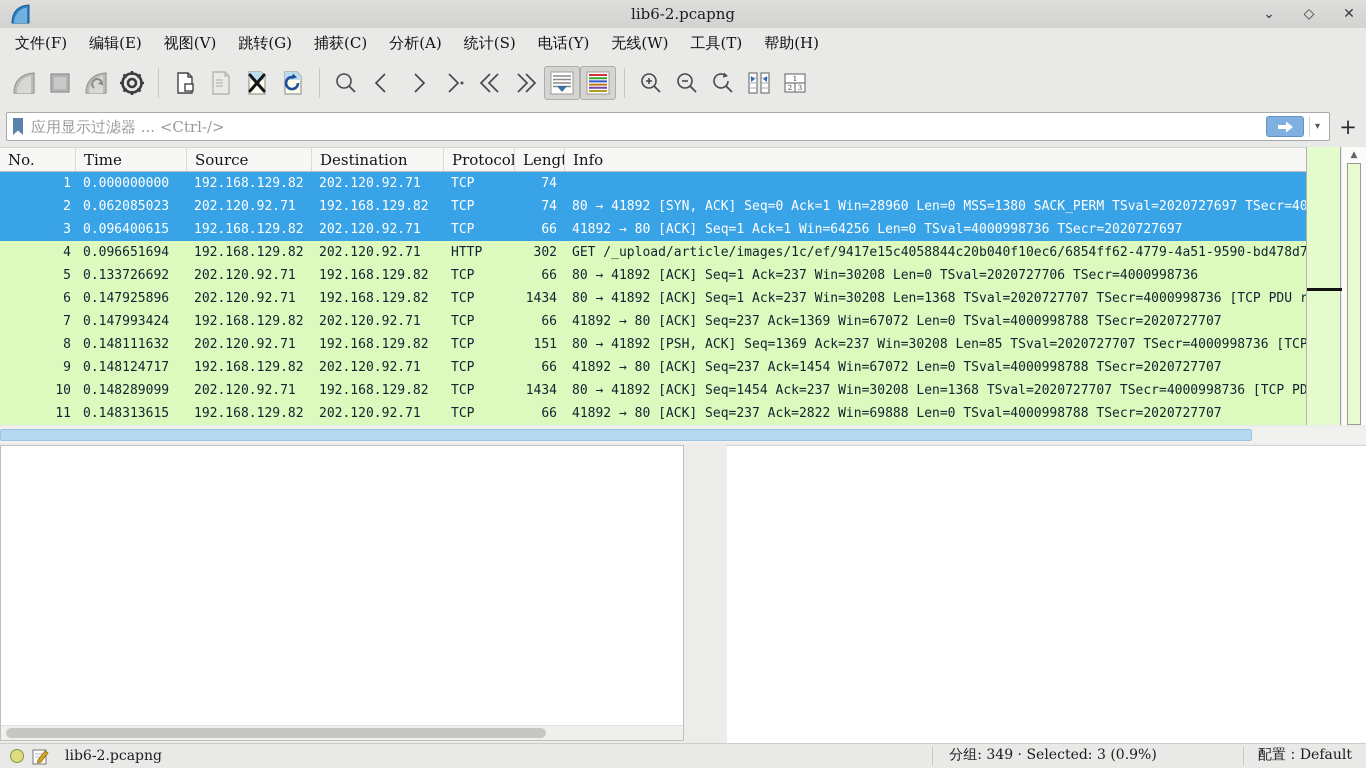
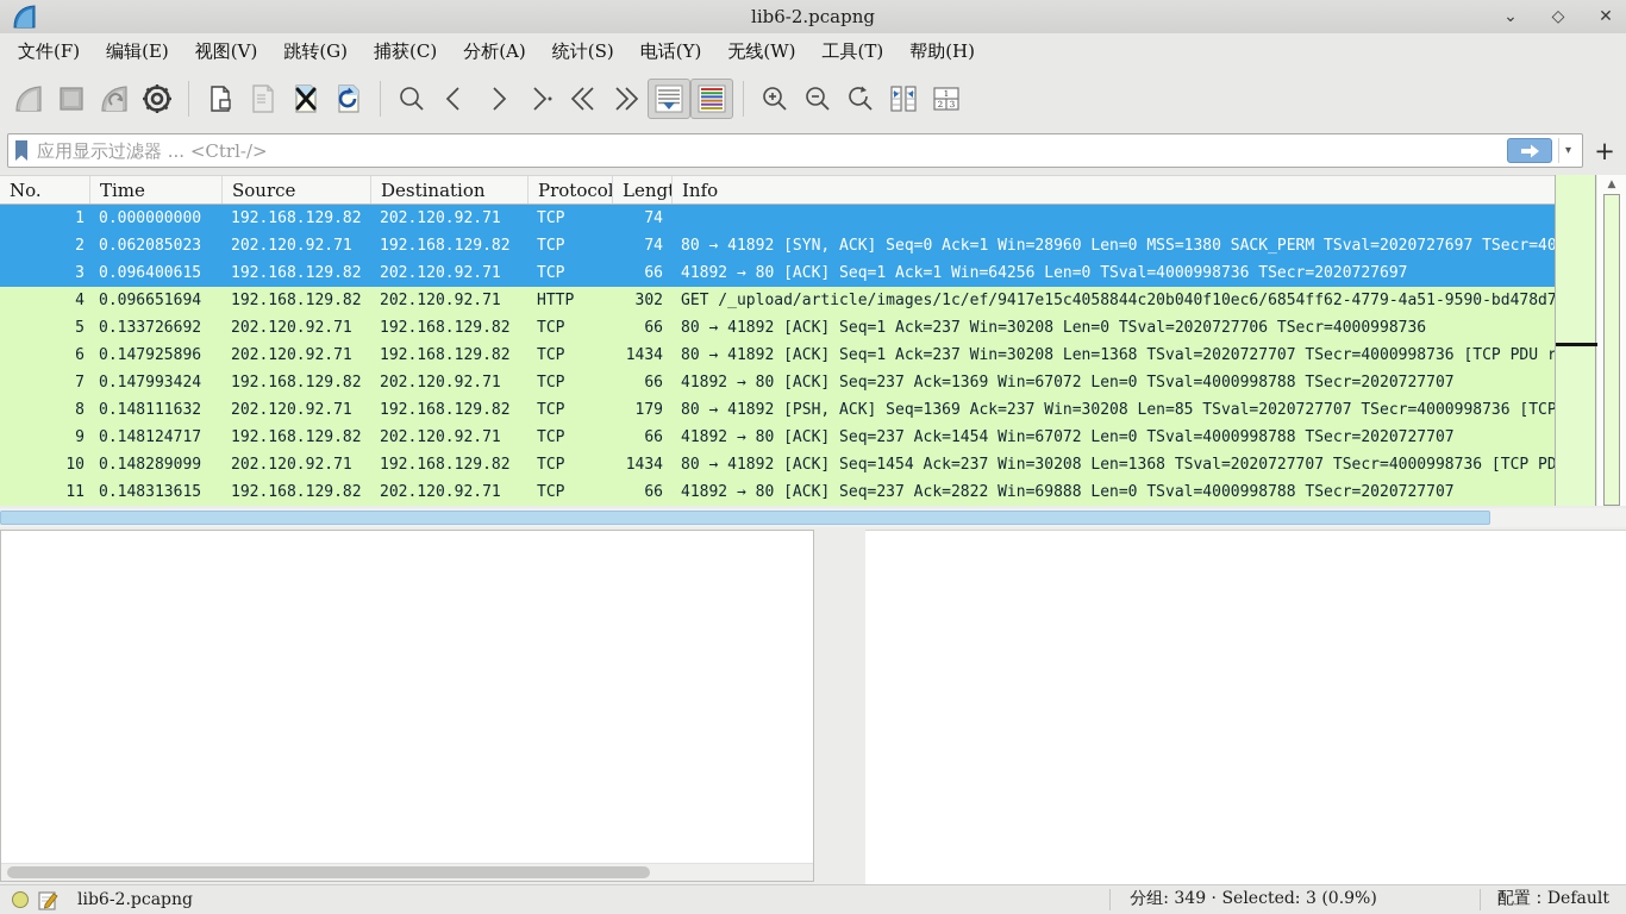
  lib6-2.pcapng
  ⌄
  ◇
  ✕
  文件(F)
  编辑(E)
  视图(V)
  跳转(G)
  捕获(C)
  分析(A)
  统计(S)
  电话(Y)
  无线(W)
  工具(T)
  帮助(H)
  1
  2
  3
  应用显示过滤器 ... <Ctrl-/>
  ▾
  +
  No.
  Time
  Source
  Destination
  Protocol
  Lengt
  Info
  1
  0.000000000
  192.168.129.82
  202.120.92.71
  TCP
  74
  2
  0.062085023
  202.120.92.71
  192.168.129.82
  TCP
  74
  80 → 41892 [SYN, ACK] Seq=0 Ack=1 Win=28960 Len=0 MSS=1380 SACK_PERM TSval=2020727697 TSecr=40
  3
  0.096400615
  192.168.129.82
  202.120.92.71
  TCP
  66
  41892 → 80 [ACK] Seq=1 Ack=1 Win=64256 Len=0 TSval=4000998736 TSecr=2020727697
  4
  0.096651694
  192.168.129.82
  202.120.92.71
  HTTP
  302
  GET /_upload/article/images/1c/ef/9417e15c4058844c20b040f10ec6/6854ff62-4779-4a51-9590-bd478d7
  5
  0.133726692
  202.120.92.71
  192.168.129.82
  TCP
  66
  80 → 41892 [ACK] Seq=1 Ack=237 Win=30208 Len=0 TSval=2020727706 TSecr=4000998736
  6
  0.147925896
  202.120.92.71
  192.168.129.82
  TCP
  1434
  80 → 41892 [ACK] Seq=1 Ack=237 Win=30208 Len=1368 TSval=2020727707 TSecr=4000998736 [TCP PDU r
  7
  0.147993424
  192.168.129.82
  202.120.92.71
  TCP
  66
  41892 → 80 [ACK] Seq=237 Ack=1369 Win=67072 Len=0 TSval=4000998788 TSecr=2020727707
  8
  0.148111632
  202.120.92.71
  192.168.129.82
  TCP
- 151
+ 179
  80 → 41892 [PSH, ACK] Seq=1369 Ack=237 Win=30208 Len=85 TSval=2020727707 TSecr=4000998736 [TCP
  9
  0.148124717
  192.168.129.82
  202.120.92.71
  TCP
  66
  41892 → 80 [ACK] Seq=237 Ack=1454 Win=67072 Len=0 TSval=4000998788 TSecr=2020727707
  10
  0.148289099
  202.120.92.71
  192.168.129.82
  TCP
  1434
  80 → 41892 [ACK] Seq=1454 Ack=237 Win=30208 Len=1368 TSval=2020727707 TSecr=4000998736 [TCP PD
  11
  0.148313615
  192.168.129.82
  202.120.92.71
  TCP
  66
  41892 → 80 [ACK] Seq=237 Ack=2822 Win=69888 Len=0 TSval=4000998788 TSecr=2020727707
  ▲
  lib6-2.pcapng
  分组: 349 · Selected: 3 (0.9%)
  配置：Default
